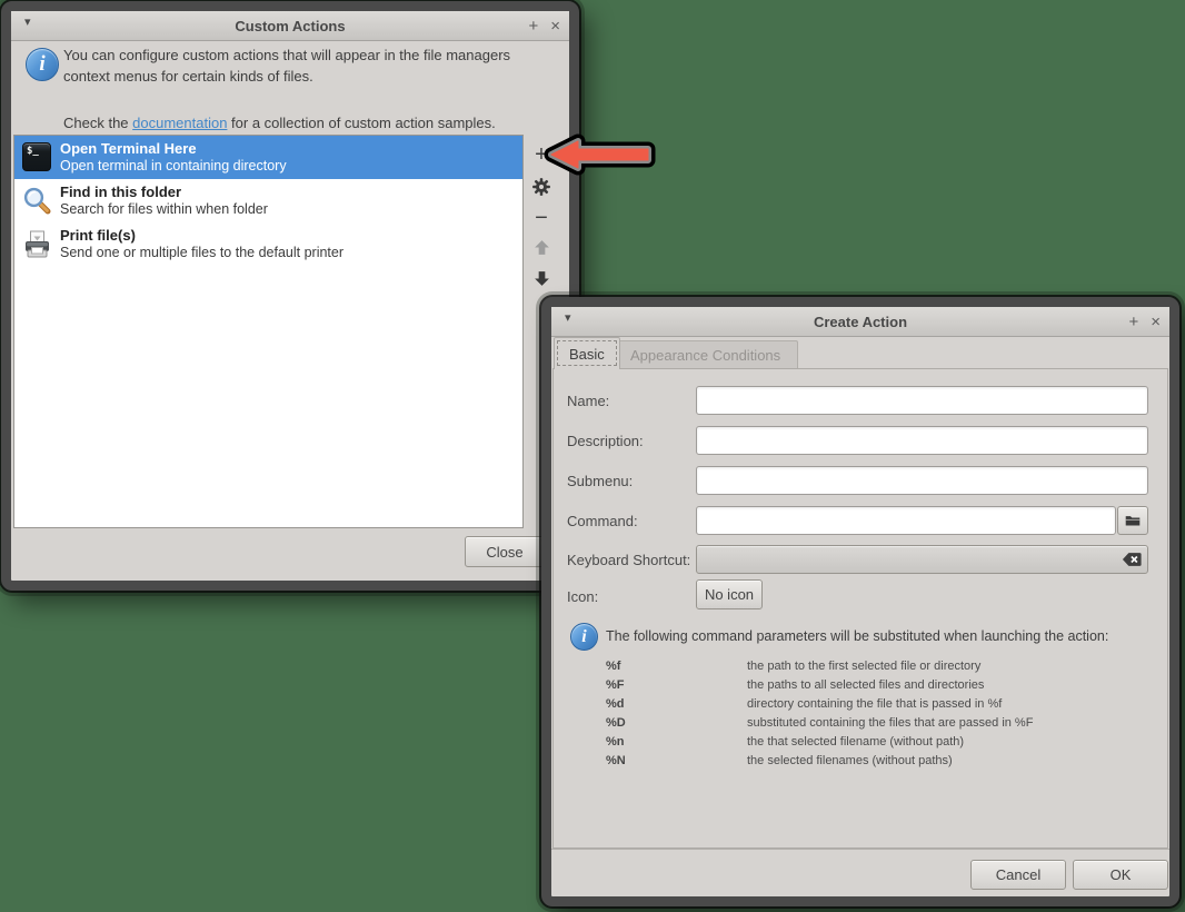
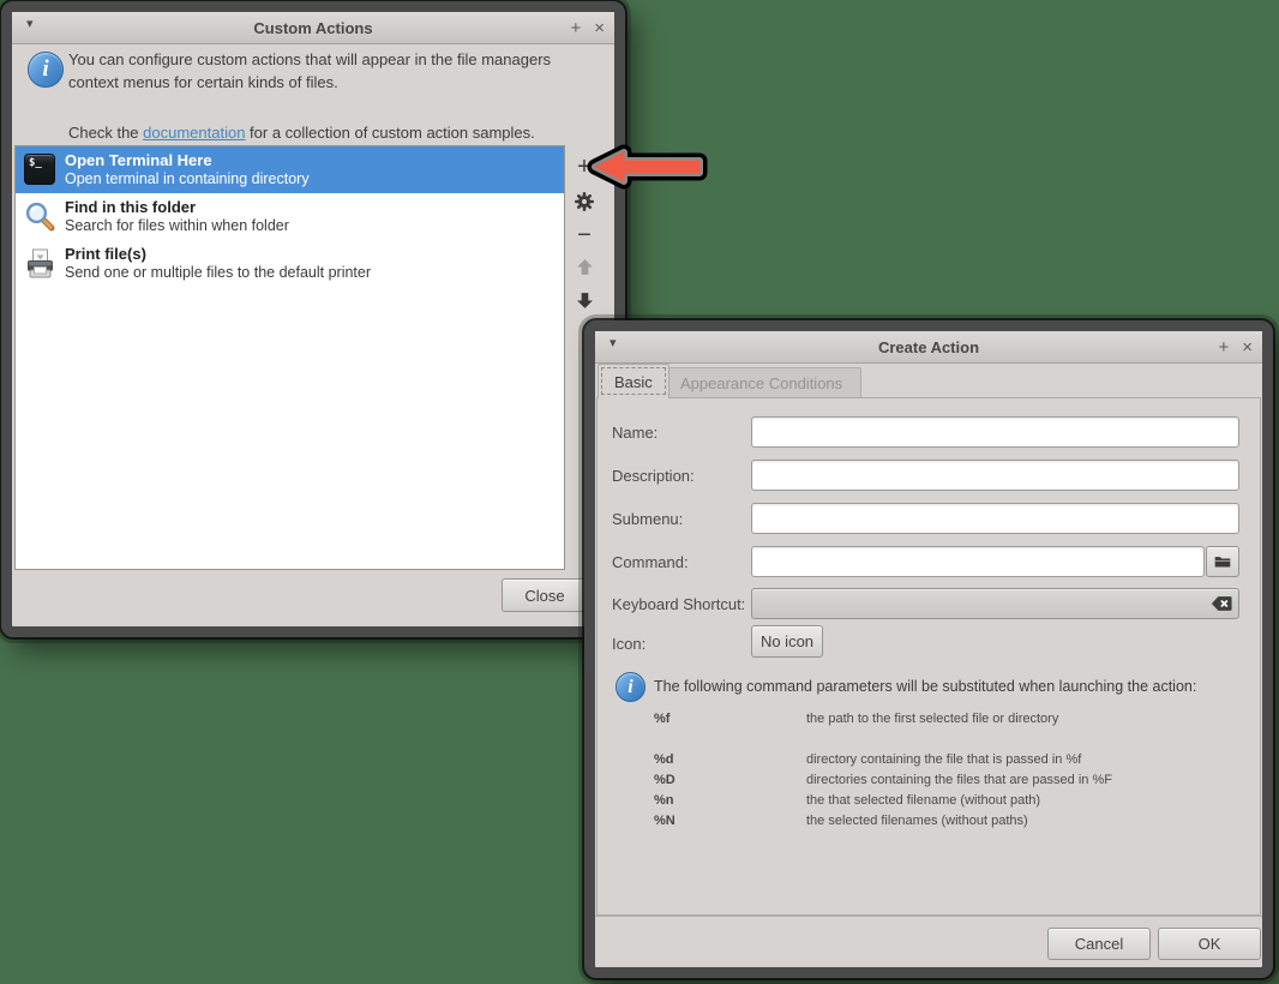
  ▾
  Custom Actions
  +
  ×
  i
  You can configure custom actions that will appear in the file managers context menus for certain kinds of files.
  Check the documentation for a collection of custom action samples.
  $_
  Open Terminal Here
  Open terminal in containing directory
  Find in this folder
  Search for files within when folder
  Print file(s)
  Send one or multiple files to the default printer
  +
  −
  Close
  ▾
  Create Action
  +
  ×
  Basic
  Appearance Conditions
  Name:
  Description:
  Submenu:
  Command:
  Keyboard Shortcut:
  Icon:
  No icon
  i
  The following command parameters will be substituted when launching the action:
  %f the path to the first selected file or directory
- %F the paths to all selected files and directories
  %d directory containing the file that is passed in %f
- %D substituted containing the files that are passed in %F
+ %D directories containing the files that are passed in %F
  %n the that selected filename (without path)
  %N the selected filenames (without paths)
  Cancel
  OK
